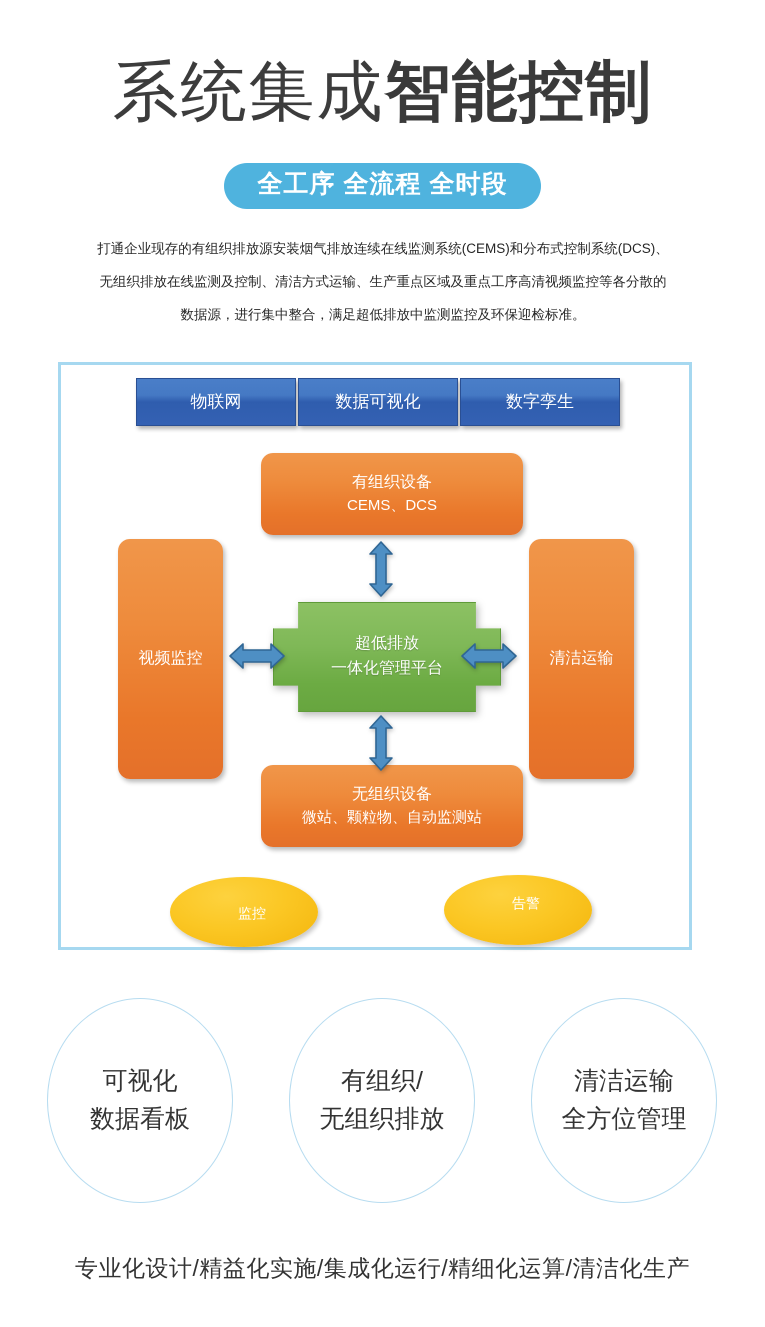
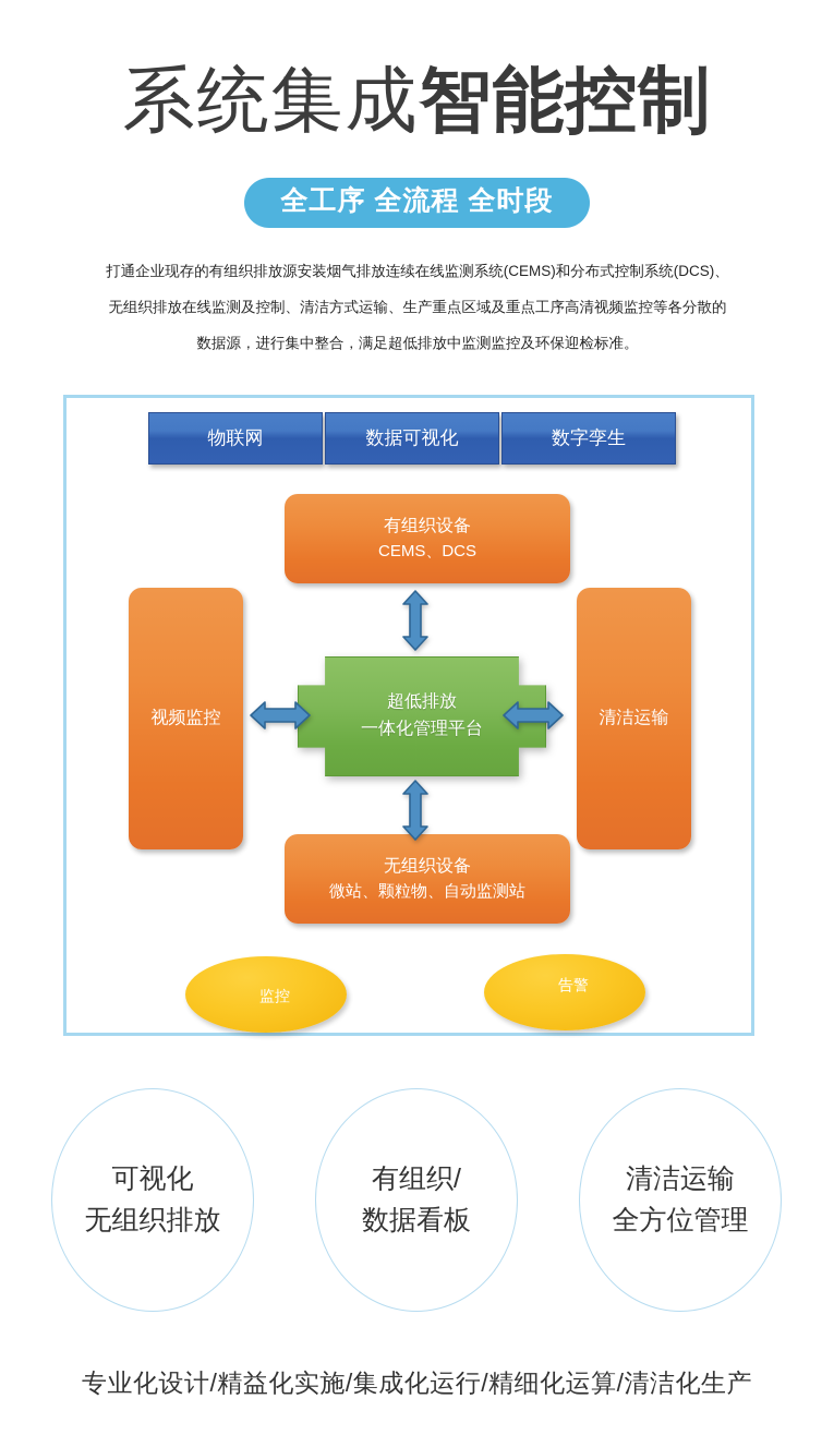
  系统集成智能控制
  全工序 全流程 全时段
  打通企业现存的有组织排放源安装烟气排放连续在线监测系统(CEMS)和分布式控制系统(DCS)、
  无组织排放在线监测及控制、清洁方式运输、生产重点区域及重点工序高清视频监控等各分散的
  数据源，进行集中整合，满足超低排放中监测监控及环保迎检标准。
  物联网
  数据可视化
  数字孪生
  有组织设备
  CEMS、DCS
  无组织设备
  微站、颗粒物、自动监测站
  视频监控
  清洁运输
  超低排放
  一体化管理平台
  监控
  告警
  可视化
- 数据看板
+ 无组织排放
  有组织/
- 无组织排放
+ 数据看板
  清洁运输
  全方位管理
  专业化设计/精益化实施/集成化运行/精细化运算/清洁化生产
